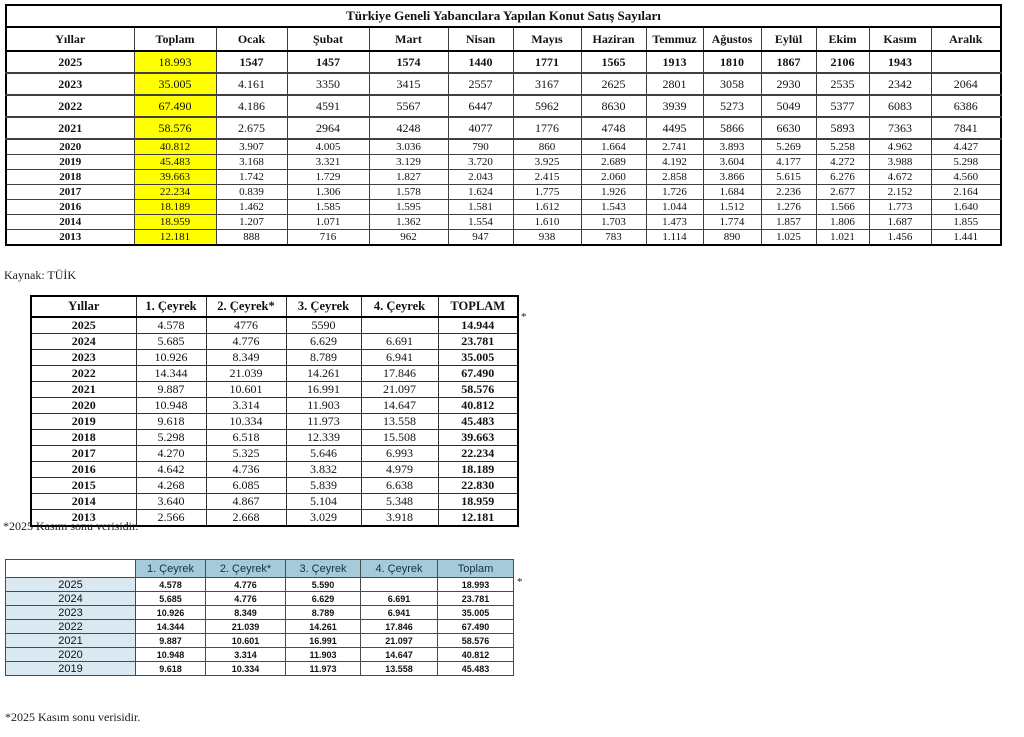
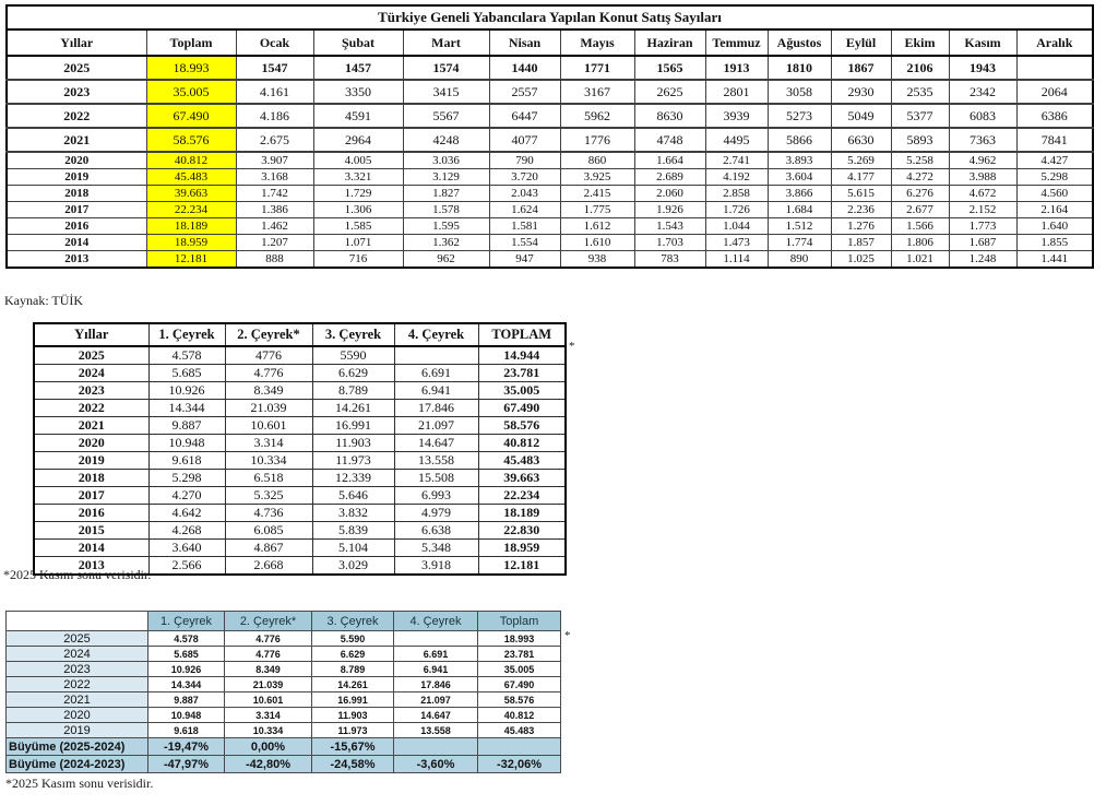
  Türkiye Geneli Yabancılara Yapılan Konut Satış Sayıları
  Yıllar	Toplam	Ocak	Şubat	Mart	Nisan	Mayıs	Haziran	Temmuz	Ağustos	Eylül	Ekim	Kasım	Aralık
  2025	18.993	1547	1457	1574	1440	1771	1565	1913	1810	1867	2106	1943
  2023	35.005	4.161	3350	3415	2557	3167	2625	2801	3058	2930	2535	2342	2064
  2022	67.490	4.186	4591	5567	6447	5962	8630	3939	5273	5049	5377	6083	6386
  2021	58.576	2.675	2964	4248	4077	1776	4748	4495	5866	6630	5893	7363	7841
  2020	40.812	3.907	4.005	3.036	790	860	1.664	2.741	3.893	5.269	5.258	4.962	4.427
  2019	45.483	3.168	3.321	3.129	3.720	3.925	2.689	4.192	3.604	4.177	4.272	3.988	5.298
  2018	39.663	1.742	1.729	1.827	2.043	2.415	2.060	2.858	3.866	5.615	6.276	4.672	4.560
- 2017	22.234	0.839	1.306	1.578	1.624	1.775	1.926	1.726	1.684	2.236	2.677	2.152	2.164
+ 2017	22.234	1.386	1.306	1.578	1.624	1.775	1.926	1.726	1.684	2.236	2.677	2.152	2.164
  2016	18.189	1.462	1.585	1.595	1.581	1.612	1.543	1.044	1.512	1.276	1.566	1.773	1.640
  2014	18.959	1.207	1.071	1.362	1.554	1.610	1.703	1.473	1.774	1.857	1.806	1.687	1.855
- 2013	12.181	888	716	962	947	938	783	1.114	890	1.025	1.021	1.456	1.441
+ 2013	12.181	888	716	962	947	938	783	1.114	890	1.025	1.021	1.248	1.441
  Kaynak: TÜİK
  Yıllar	1. Çeyrek	2. Çeyrek*	3. Çeyrek	4. Çeyrek	TOPLAM
  2025	4.578	4776	5590		14.944
  2024	5.685	4.776	6.629	6.691	23.781
  2023	10.926	8.349	8.789	6.941	35.005
  2022	14.344	21.039	14.261	17.846	67.490
  2021	9.887	10.601	16.991	21.097	58.576
  2020	10.948	3.314	11.903	14.647	40.812
  2019	9.618	10.334	11.973	13.558	45.483
  2018	5.298	6.518	12.339	15.508	39.663
  2017	4.270	5.325	5.646	6.993	22.234
  2016	4.642	4.736	3.832	4.979	18.189
  2015	4.268	6.085	5.839	6.638	22.830
  2014	3.640	4.867	5.104	5.348	18.959
  2013	2.566	2.668	3.029	3.918	12.181
  *
  *2025 Kasım sonu verisidir.
  	1. Çeyrek	2. Çeyrek*	3. Çeyrek	4. Çeyrek	Toplam
  2025	4.578	4.776	5.590		18.993
  2024	5.685	4.776	6.629	6.691	23.781
  2023	10.926	8.349	8.789	6.941	35.005
  2022	14.344	21.039	14.261	17.846	67.490
  2021	9.887	10.601	16.991	21.097	58.576
  2020	10.948	3.314	11.903	14.647	40.812
  2019	9.618	10.334	11.973	13.558	45.483
+ Büyüme (2025-2024)	-19,47%	0,00%	-15,67%
+ Büyüme (2024-2023)	-47,97%	-42,80%	-24,58%	-3,60%	-32,06%
  *
  *2025 Kasım sonu verisidir.
